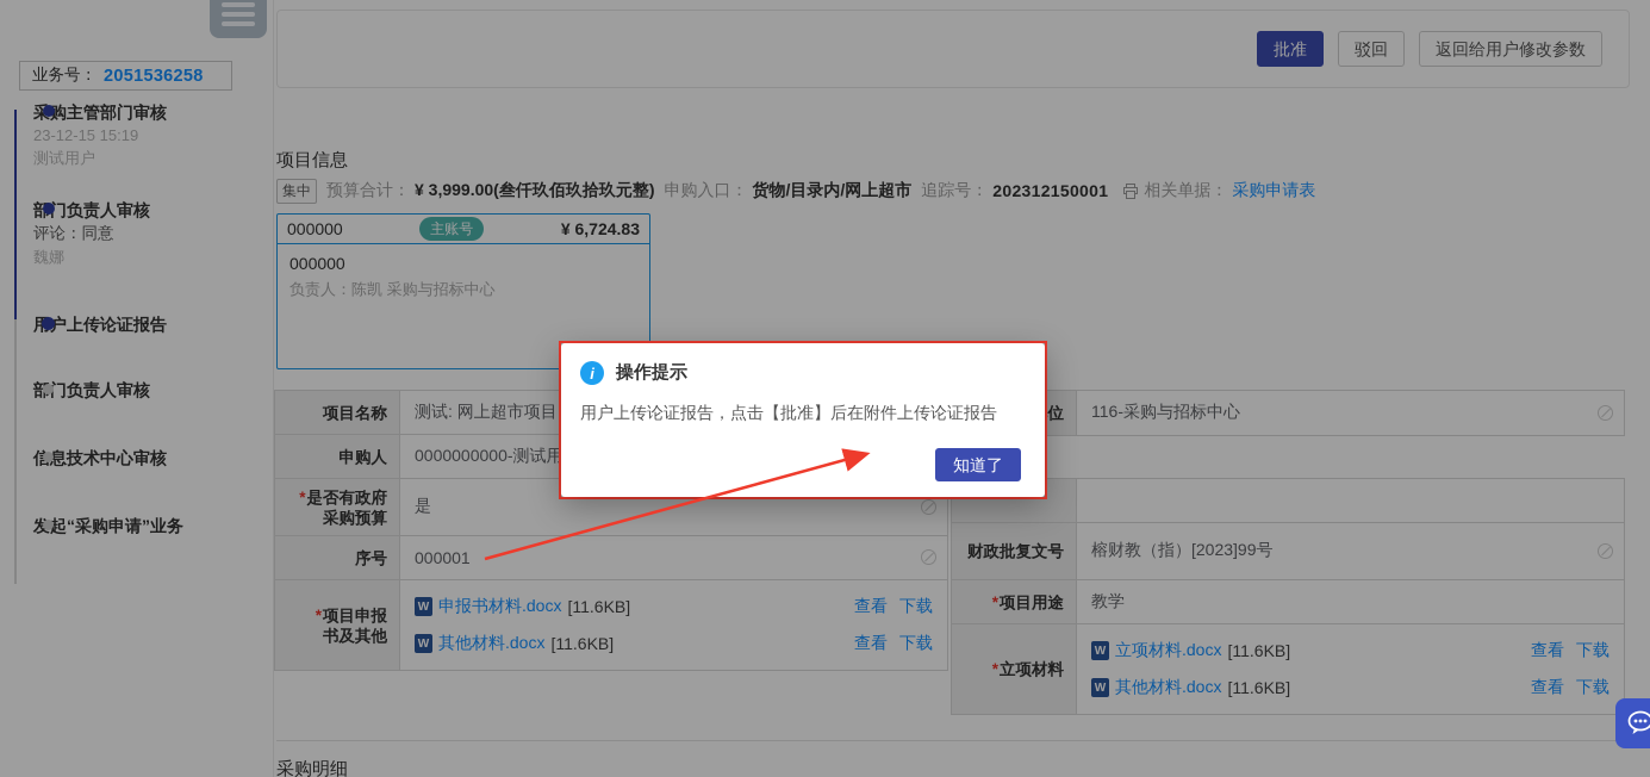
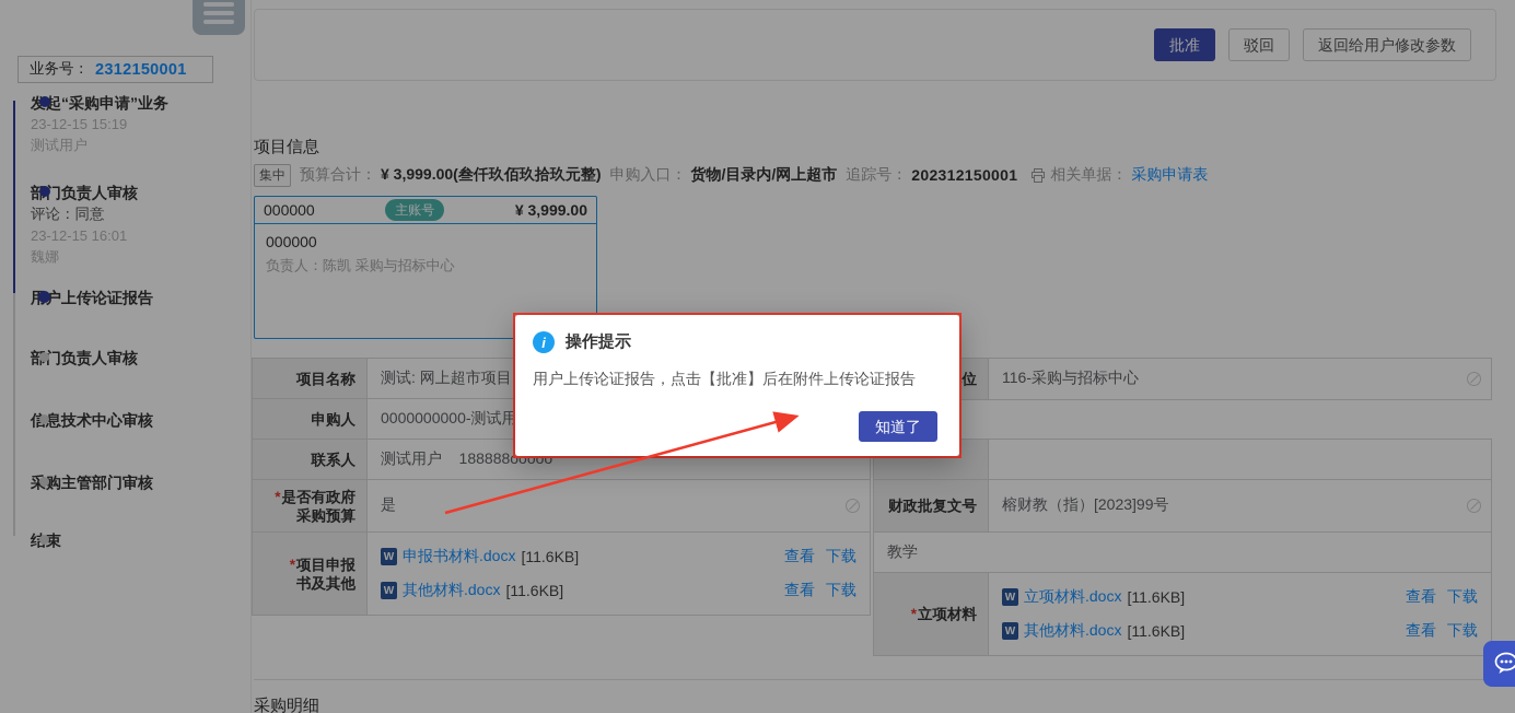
  批准
  驳回
  返回给用户修改参数
  项目信息
  集中
  预算合计：
  ¥ 3,999.00(叁仟玖佰玖拾玖元整)
  申购入口：
  货物/目录内/网上超市
  追踪号：
  202312150001
  相关单据：
  采购申请表
  000000
  主账号
- ¥ 6,724.83
+ ¥ 3,999.00
  000000
  负责人：陈凯 采购与招标中心
  项目名称
  测试: 网上超市项目
  申购人
  0000000000-测试用
+ 联系人
+ 测试用户 188888ooooo
  *是否有政府
  采购预算
  是
- 序号
- 000001
  *项目申报
  书及其他
  W
  申报书材料.docx
  [11.6KB]
  查看
  下载
  W
  其他材料.docx
  [11.6KB]
  查看
  下载
  116-采购与招标中心
  财政批复文号
  榕财教（指）[2023]99号
- *项目用途
  教学
  *立项材料
  W
  立项材料.docx
  [11.6KB]
  查看
  下载
  W
  其他材料.docx
  [11.6KB]
  查看
  下载
  采购明细
  业务号：
- 2051536258
+ 2312150001
- 采购主管部门审核
+ 发起“采购申请”业务
  23-12-15 15:19
  测试用户
  部门负责人审核
  评论：同意
+ 23-12-15 16:01
  魏娜
  户上传论证报告
  部门负责人审核
  信息技术中心审核
- 发起“采购申请”业务
+ 采购主管部门审核
+ 结束
  i
  操作提示
  用户上传论证报告，点击【批准】后在附件上传论证报告
  知道了
